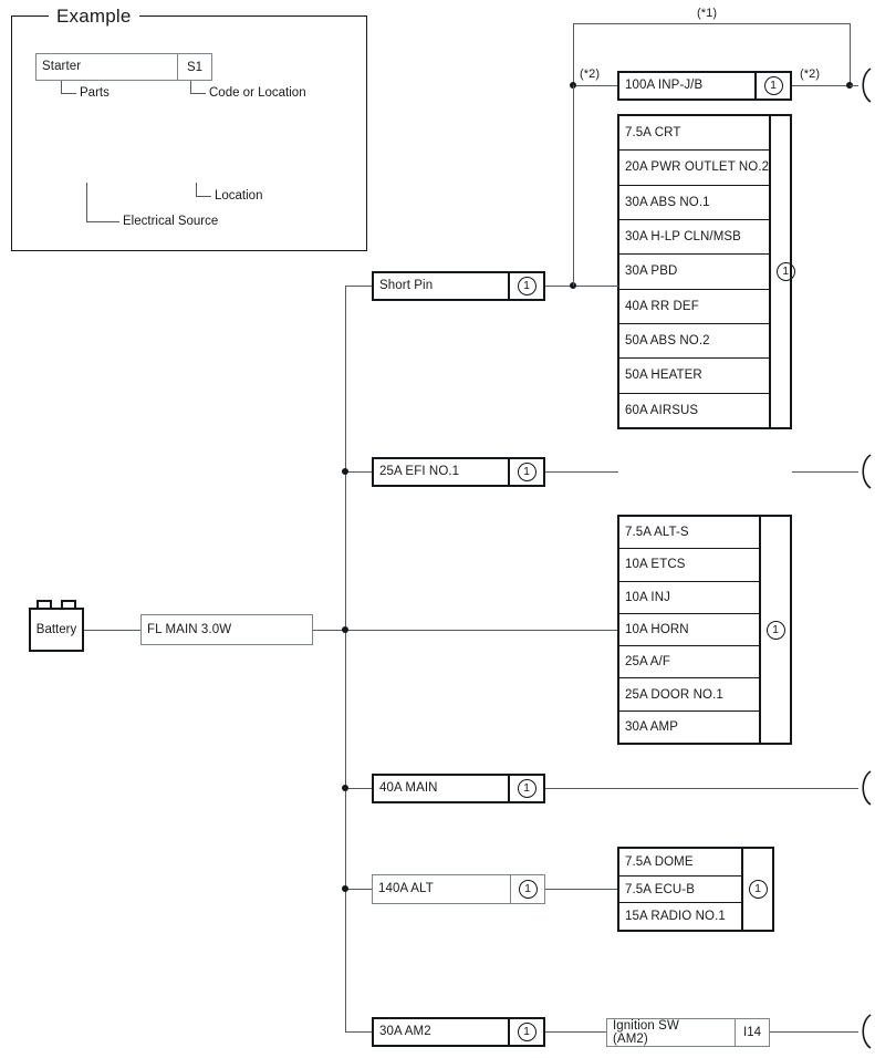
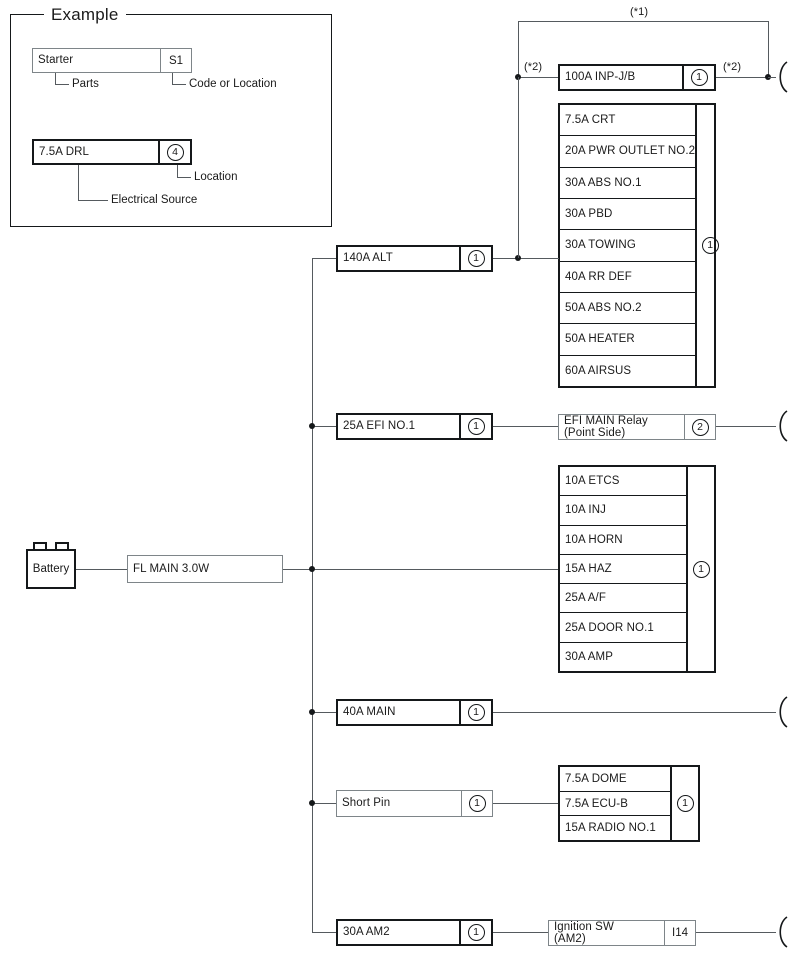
  Example
  Starter
  S1
  Parts
  Code or Location
+ 7.5A DRL
+ 4
  Location
  Electrical Source
  (*1)
  (*2)
  (*2)
  100A INP-J/B
  1
  7.5A CRT
  20A PWR OUTLET NO.2
  30A ABS NO.1
- 30A H-LP CLN/MSB
  30A PBD
+ 30A TOWING
  40A RR DEF
  50A ABS NO.2
  50A HEATER
  60A AIRSUS
  1
- Short Pin
+ 140A ALT
  1
  25A EFI NO.1
  1
+ EFI MAIN Relay
+ (Point Side)
+ 2
  Battery
  FL MAIN 3.0W
- 7.5A ALT-S
  10A ETCS
  10A INJ
  10A HORN
+ 15A HAZ
  25A A/F
  25A DOOR NO.1
  30A AMP
  1
  40A MAIN
  1
- 140A ALT
+ Short Pin
  1
  7.5A DOME
  7.5A ECU-B
  15A RADIO NO.1
  1
  30A AM2
  1
  Ignition SW
  (AM2)
  I14
